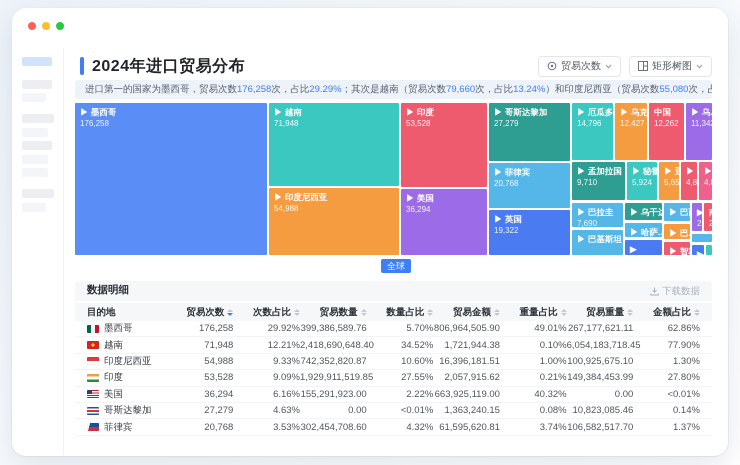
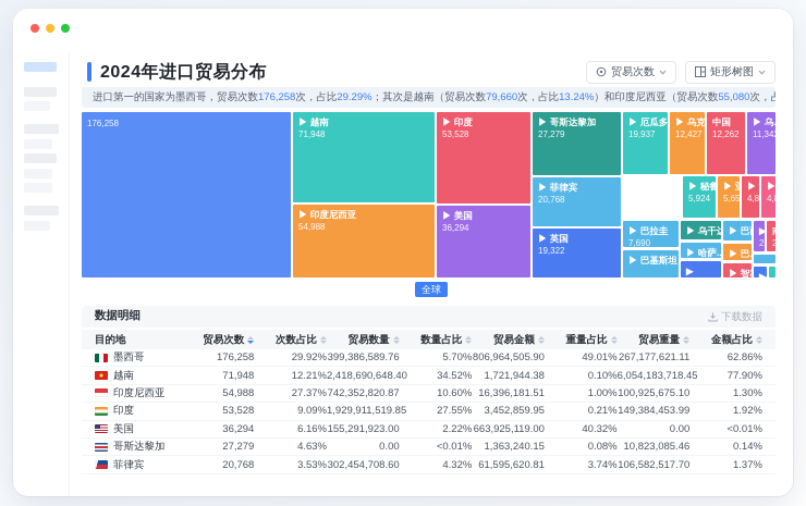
  2024年进口贸易分布
  贸易次数
  矩形树图
  进口第一的国家为墨西哥，贸易次数
  176,258
  次，占比
  29.29%
  ；其次是越南（贸易次数
  79,660
  次，占比
  13.24%
  ）和印度尼西亚（贸易次数
  55,080
- ▶ 墨西哥
  176,258
  ▶ 越南
  71,948
  ▶ 印度尼西亚
  54,988
  ▶ 印度
  53,528
  ▶ 美国
  36,294
  ▶ 哥斯达黎加
  27,279
  ▶ 菲律宾
  20,768
  ▶ 英国
  19,322
  ▶ 厄瓜多
- 14,796
+ 19,937
  ▶ 乌克
  12,427
  中国
  12,262
  11,34
- ▶ 孟加拉国
- 9,710
  ▶ 秘鲁
  5,924
  5,65
  ▶ 巴拉圭
  7,690
  ▶ 巴基斯坦
  ▶ 乌干
  ▶ 哈萨..
  ▶
  ▶
  ▶
  全球
  数据明细
  下载数据
  目的地
  贸易次数
  次数占比
  贸易数量
  数量占比
  贸易金额
  重量占比
  贸易重量
  金额占比
  墨西哥
  176,258
  29.92%
  399,386,589.76
  5.70%
  806,964,505.90
  49.01%
  267,177,621.11
  62.86%
  越南
  71,948
  12.21%
  2,418,690,648.4
  34.52%
  1,721,944.38
  0.10%
  6,054,183,718.4
  77.90%
  印度尼西亚
  54,988
- 9.33%
+ 27.37%
  742,352,820.87
  10.60%
  16,396,181.51
  1.00%
  100,925,675.10
  1.30%
  印度
  53,528
  9.09%
  1,929,911,519.8
  27.55%
- 2,057,915.62
+ 3,452,859.95
  0.21%
  149,384,453.99
- 27.80%
+ 1.92%
  美国
  36,294
  6.16%
  155,291,923.00
  2.22%
  663,925,119.00
  40.32%
  0.00
  <0.01%
  哥斯达黎加
  27,279
  4.63%
  0.00
  <0.01%
  1,363,240.15
  0.08%
  10,823,085.46
  0.14%
  菲律宾
  20,768
  3.53%
  302,454,708.60
  4.32%
  61,595,620.81
  3.74%
  106,582,517.70
  1.37%
